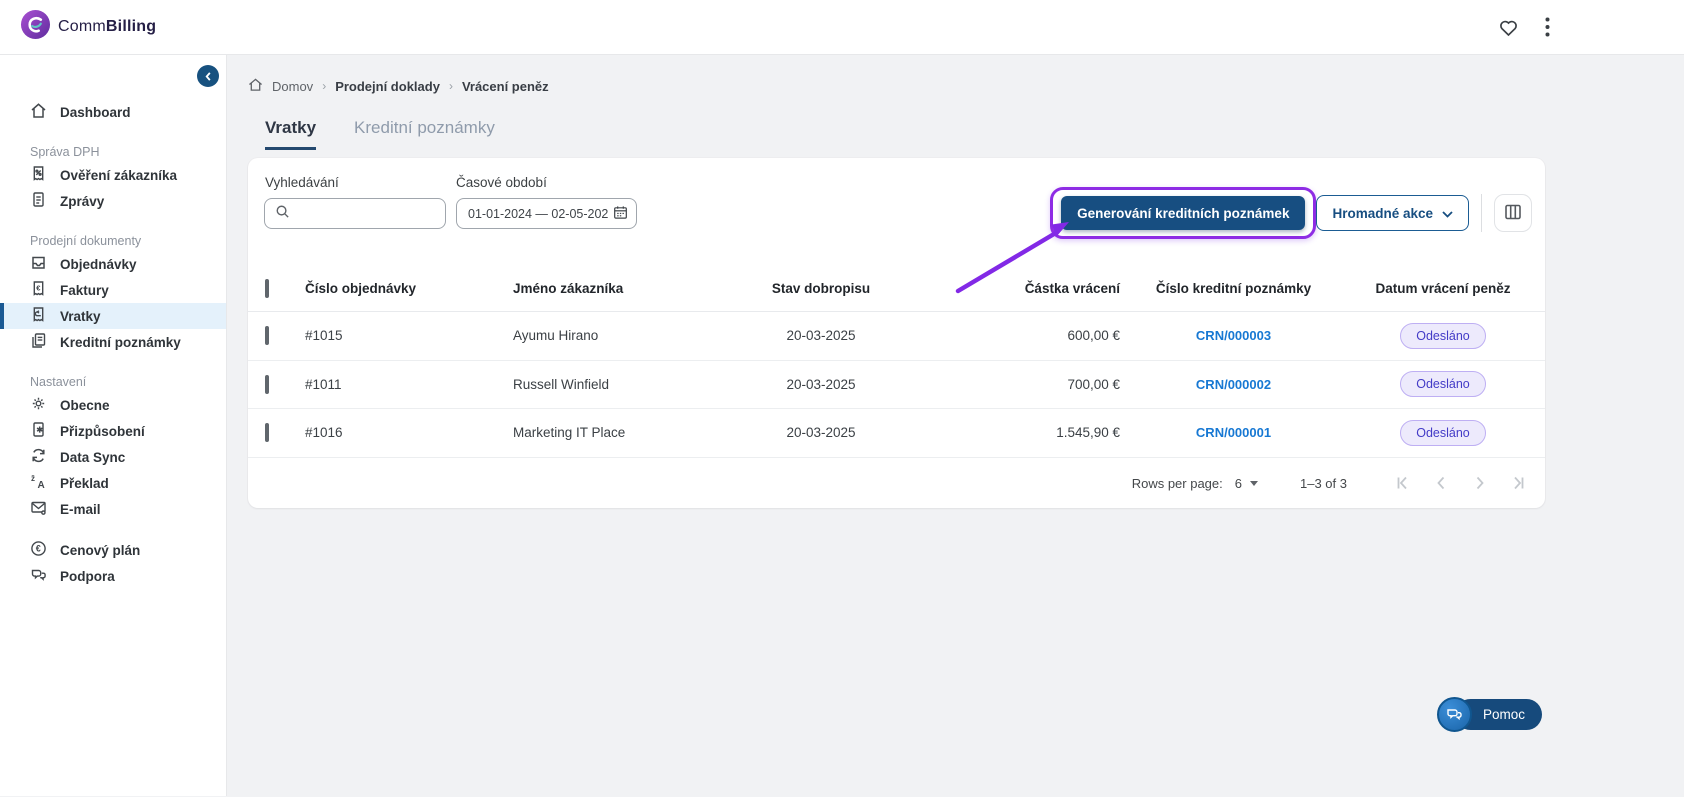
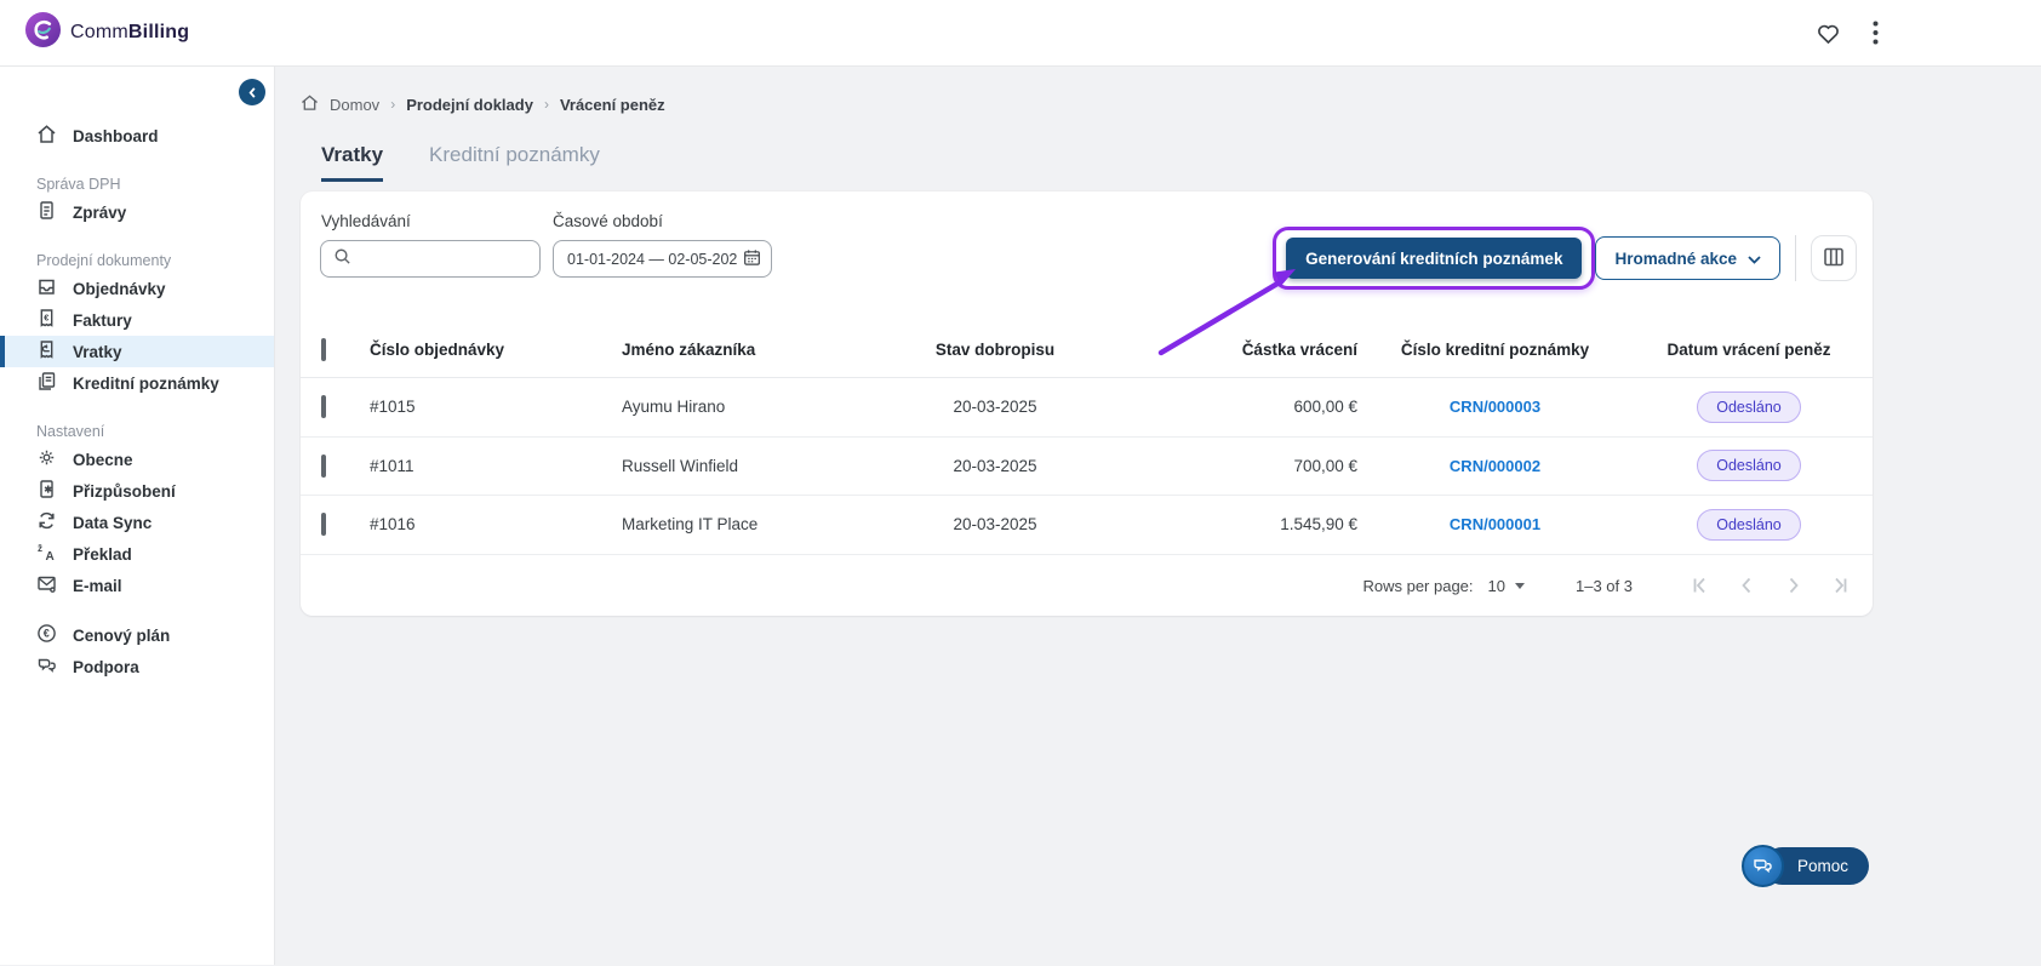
  CommBilling
  Dashboard
  Správa DPH
- Ověření zákazníka
  Zprávy
  Prodejní dokumenty
  Objednávky
  €
  Faktury
  Vratky
  Kreditní poznámky
  Nastavení
  Obecne
  ✱
  Přizpůsobení
  Data Sync
  ž
  A
  Překlad
  E-mail
  €
  Cenový plán
  Podpora
  Domov
  ›
  Prodejní doklady
  ›
  Vrácení peněz
  Vratky
  Kreditní poznámky
  Vyhledávání
  Časové období
  01-01-2024 — 02-05-202
  Generování kreditních poznámek
  Hromadné akce
  Číslo objednávky
  Jméno zákazníka
  Stav dobropisu
  Částka vrácení
  Číslo kreditní poznámky
  Datum vrácení peněz
  #1015
  Ayumu Hirano
  20-03-2025
  600,00 €
  CRN/000003
  Odesláno
  #1011
  Russell Winfield
  20-03-2025
  700,00 €
  CRN/000002
  Odesláno
  #1016
  Marketing IT Place
  20-03-2025
  1.545,90 €
  CRN/000001
  Odesláno
  Rows per page:
- 6
+ 10
  1–3 of 3
  Pomoc
